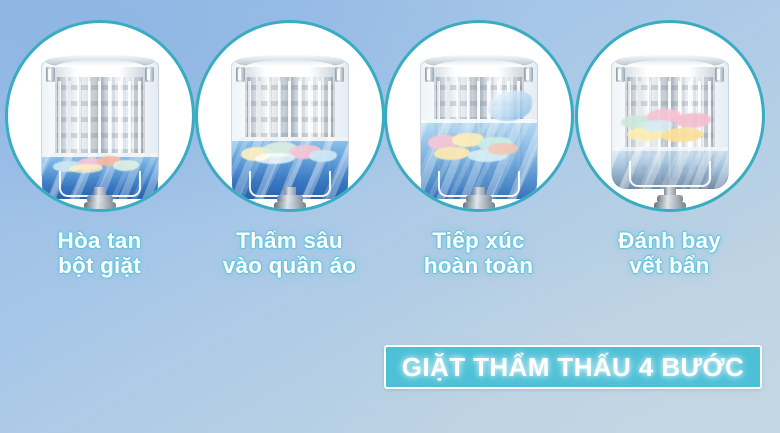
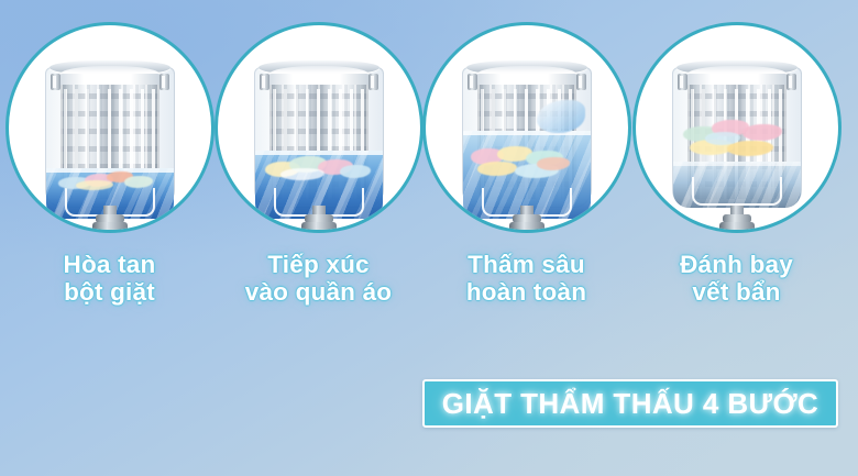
  Hòa tan
  bột giặt
- Thấm sâu
+ Tiếp xúc
  vào quần áo
- Tiếp xúc
+ Thấm sâu
  hoàn toàn
  Đánh bay
  vết bẩn
  GIẶT THẨM THẤU 4 BƯỚC
